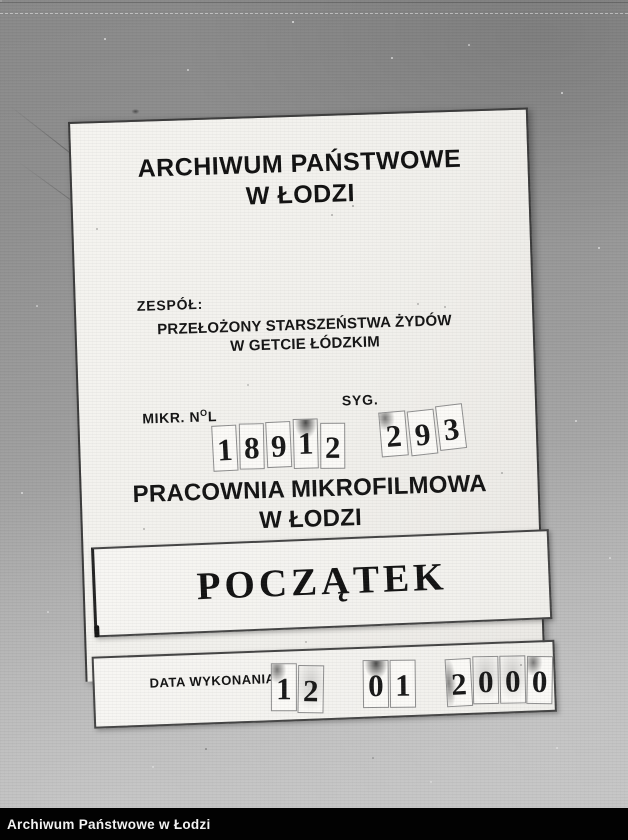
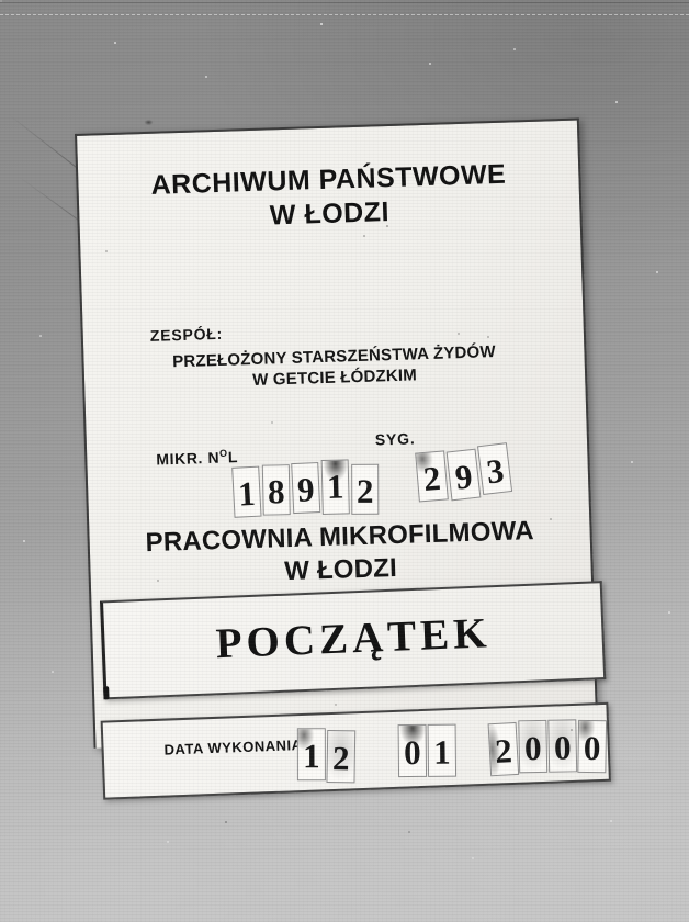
- Archiwum Państwowe w Łodzi
